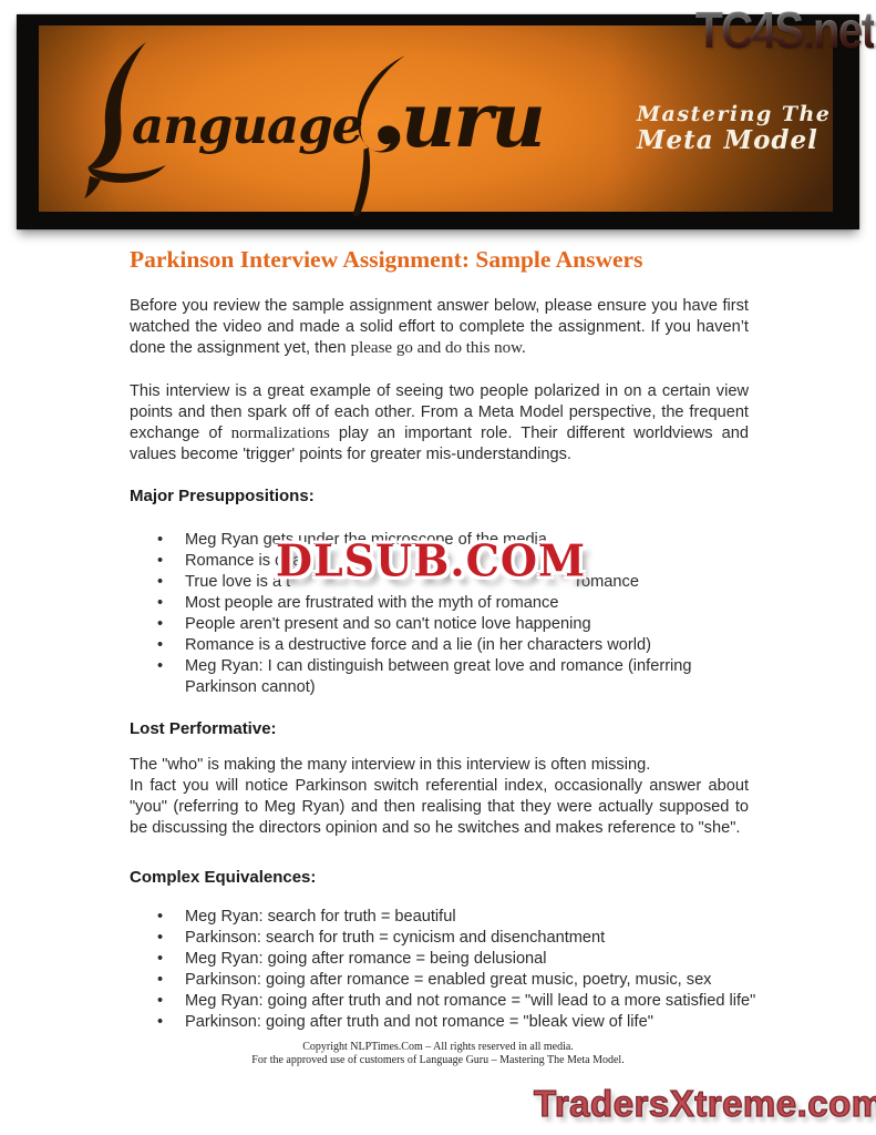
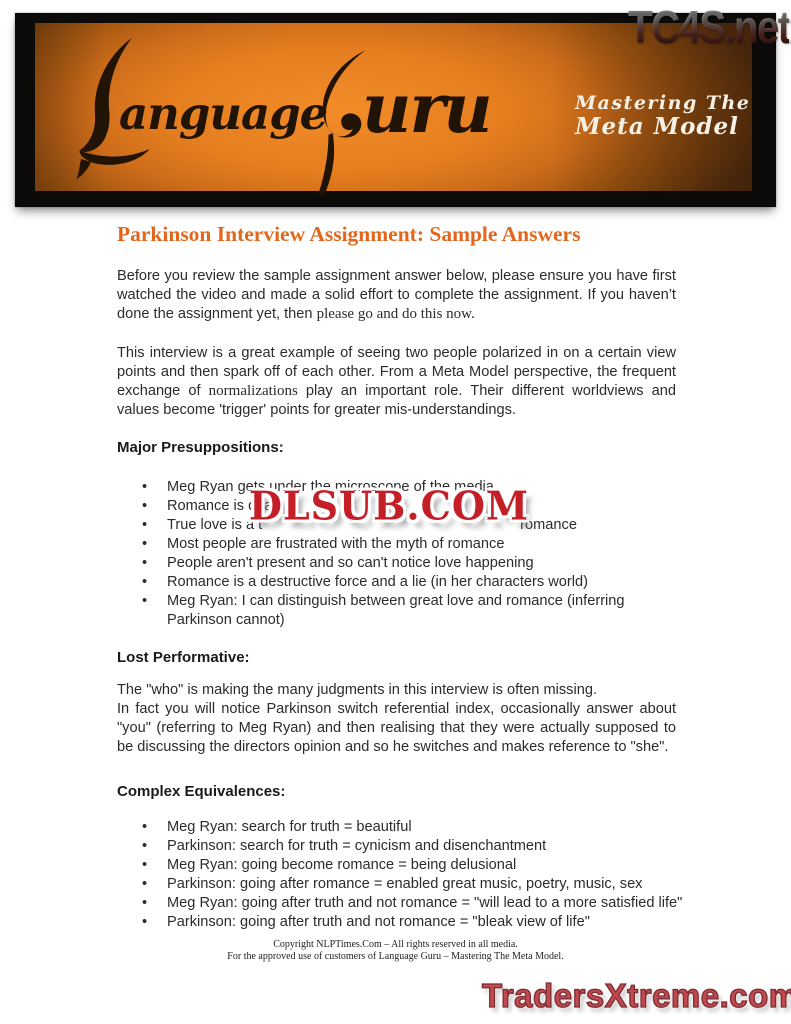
  TC4S.net
  anguage
  uru
  Mastering The
  Meta Model
  Parkinson Interview Assignment: Sample Answers
  Before you review the sample assignment answer below, please ensure you have first watched the video and made a solid effort to complete the assignment. If you haven’t done the assignment yet, then please go and do this now.
  This interview is a great example of seeing two people polarized in on a certain view points and then spark off of each other. From a Meta Model perspective, the frequent exchange of normalizations play an important role. Their different worldviews and values become 'trigger' points for greater mis-understandings.
  Major Presuppositions:
  Meg Ryan gets under the microscope of the media
  Romance is dea
  True love is a t romance
  Most people are frustrated with the myth of romance
  People aren't present and so can't notice love happening
  Romance is a destructive force and a lie (in her characters world)
  Meg Ryan: I can distinguish between great love and romance (inferring Parkinson cannot)
  Lost Performative:
- The "who" is making the many interview in this interview is often missing.
+ The "who" is making the many judgments in this interview is often missing.
  In fact you will notice Parkinson switch referential index, occasionally answer about "you" (referring to Meg Ryan) and then realising that they were actually supposed to be discussing the directors opinion and so he switches and makes reference to "she".
  Complex Equivalences:
  Meg Ryan: search for truth = beautiful
  Parkinson: search for truth = cynicism and disenchantment
- Meg Ryan: going after romance = being delusional
+ Meg Ryan: going become romance = being delusional
  Parkinson: going after romance = enabled great music, poetry, music, sex
  Meg Ryan: going after truth and not romance = "will lead to a more satisfied life"
  Parkinson: going after truth and not romance = "bleak view of life"
  DLSUB.COM
  Copyright NLPTimes.Com – All rights reserved in all media.
  For the approved use of customers of Language Guru – Mastering The Meta Model.
  TradersXtreme.com
